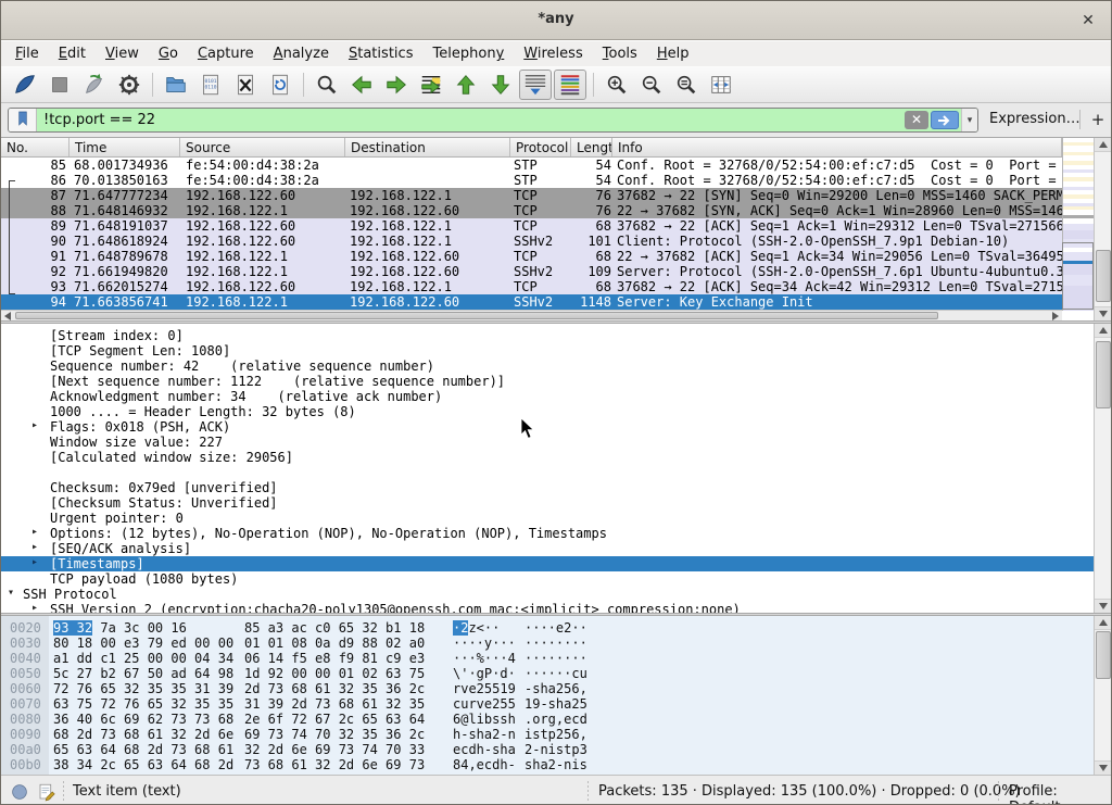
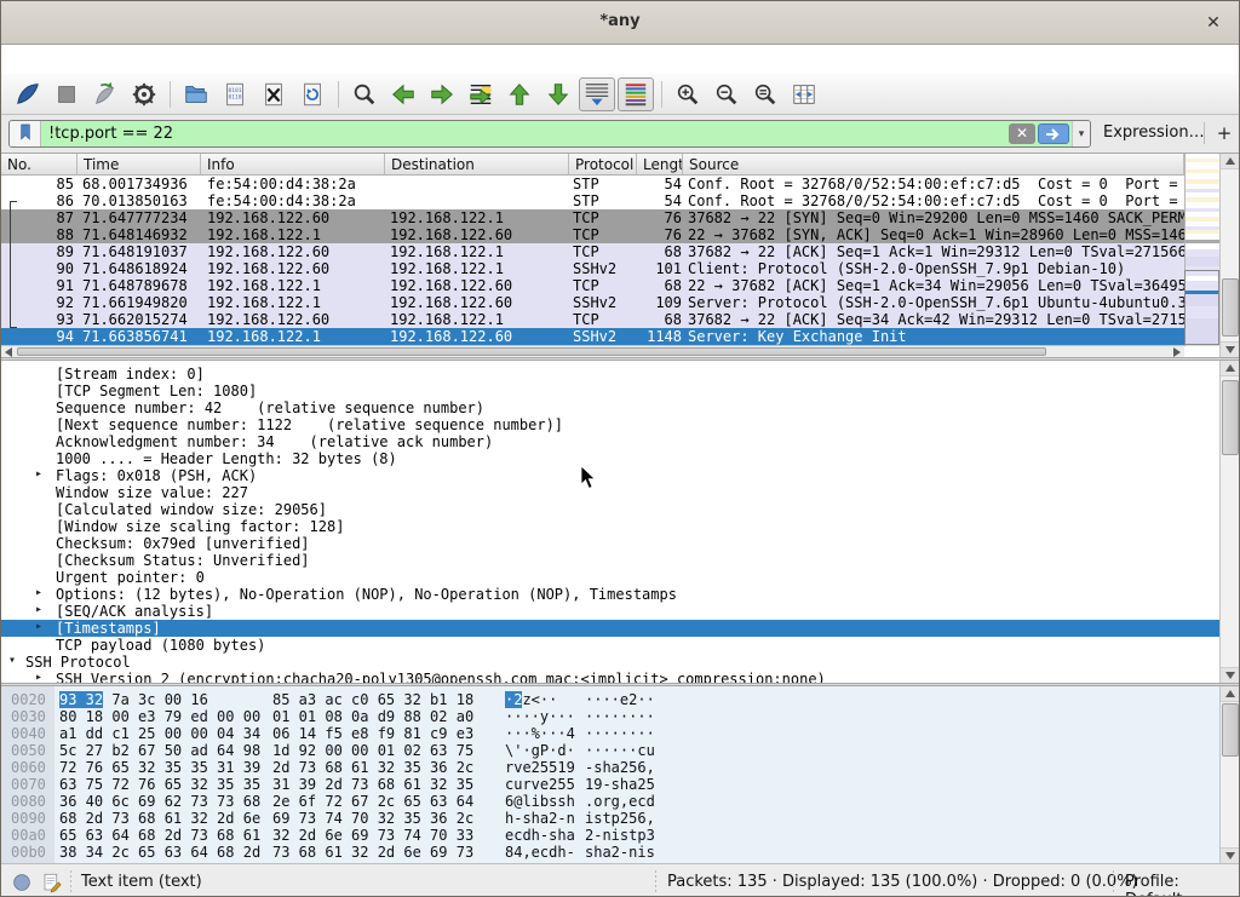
  *any
  ✕
- File
- Edit
- View
- Go
- Capture
- Analyze
- Statistics
- Telephony
- Wireless
- Tools
- Help
  !tcp.port == 22
  ✕
  ▾
  Expression…
  +
  No.
  Time
- Source
+ Info
  Destination
  Protocol
  Lengt
- Info
+ Source
  85
  68.001734936
  fe:54:00:d4:38:2a
  STP
  54
  Conf. Root = 32768/0/52:54:00:ef:c7:d5 Cost = 0 Port =
  86
  70.013850163
  fe:54:00:d4:38:2a
  STP
  54
  Conf. Root = 32768/0/52:54:00:ef:c7:d5 Cost = 0 Port =
  87
  71.647777234
  192.168.122.60
  192.168.122.1
  TCP
  76
  37682 → 22 [SYN] Seq=0 Win=29200 Len=0 MSS=1460 SACK_PERM
  88
  71.648146932
  192.168.122.1
  192.168.122.60
  TCP
  76
  22 → 37682 [SYN, ACK] Seq=0 Ack=1 Win=28960 Len=0 MSS=146
  89
  71.648191037
  192.168.122.60
  192.168.122.1
  TCP
  68
  37682 → 22 [ACK] Seq=1 Ack=1 Win=29312 Len=0 TSval=271566
  90
  71.648618924
  192.168.122.60
  192.168.122.1
  SSHv2
  101
  Client: Protocol (SSH-2.0-OpenSSH_7.9p1 Debian-10)
  91
  71.648789678
  192.168.122.1
  192.168.122.60
  TCP
  68
  22 → 37682 [ACK] Seq=1 Ack=34 Win=29056 Len=0 TSval=36495
  92
  71.661949820
  192.168.122.1
  192.168.122.60
  SSHv2
  109
  Server: Protocol (SSH-2.0-OpenSSH_7.6p1 Ubuntu-4ubuntu0.3
  93
  71.662015274
  192.168.122.60
  192.168.122.1
  TCP
  68
  37682 → 22 [ACK] Seq=34 Ack=42 Win=29312 Len=0 TSval=2715
  94
  71.663856741
  192.168.122.1
  192.168.122.60
  SSHv2
  1148
  Server: Key Exchange Init
  [Stream index: 0]
  [TCP Segment Len: 1080]
  Sequence number: 42 (relative sequence number)
  [Next sequence number: 1122 (relative sequence number)]
  Acknowledgment number: 34 (relative ack number)
  1000 .... = Header Length: 32 bytes (8)
  ▸
  Flags: 0x018 (PSH, ACK)
  Window size value: 227
  [Calculated window size: 29056]
+ [Window size scaling factor: 128]
  Checksum: 0x79ed [unverified]
  [Checksum Status: Unverified]
  Urgent pointer: 0
  ▸
  Options: (12 bytes), No-Operation (NOP), No-Operation (NOP), Timestamps
  ▸
  [SEQ/ACK analysis]
  ▸
  [Timestamps]
  TCP payload (1080 bytes)
  ▾
  SSH Protocol
  ▸
  SSH Version 2 (encryption:chacha20-poly1305@openssh.com mac:<implicit> compression:none)
  0020
  93 32
  85 a3 ac c0 65 32 b1 18
  ·2
  ····e2··
  0030
  80 18 00 e3 79 ed 00 00
  01 01 08 0a d9 88 02 a0
  ····y···
  ········
  0040
  a1 dd c1 25 00 00 04 34
  06 14 f5 e8 f9 81 c9 e3
  ···%···4
  ········
  0050
  5c 27 b2 67 50 ad 64 98
  1d 92 00 00 01 02 63 75
  \'·gP·d·
  ······cu
  0060
  72 76 65 32 35 35 31 39
  2d 73 68 61 32 35 36 2c
  rve25519
  -sha256,
  0070
  63 75 72 76 65 32 35 35
  31 39 2d 73 68 61 32 35
  curve255
  19-sha25
  0080
  36 40 6c 69 62 73 73 68
  2e 6f 72 67 2c 65 63 64
  6@libssh
  .org,ecd
  0090
  68 2d 73 68 61 32 2d 6e
  69 73 74 70 32 35 36 2c
  h-sha2-n
  istp256,
  00a0
  65 63 64 68 2d 73 68 61
  32 2d 6e 69 73 74 70 33
  ecdh-sha
  2-nistp3
  00b0
  38 34 2c 65 63 64 68 2d
  73 68 61 32 2d 6e 69 73
  84,ecdh-
  sha2-nis
  Text item (text)
  Packets: 135 · Displayed: 135 (100.0%) · Dropped: 0 (0.%)
